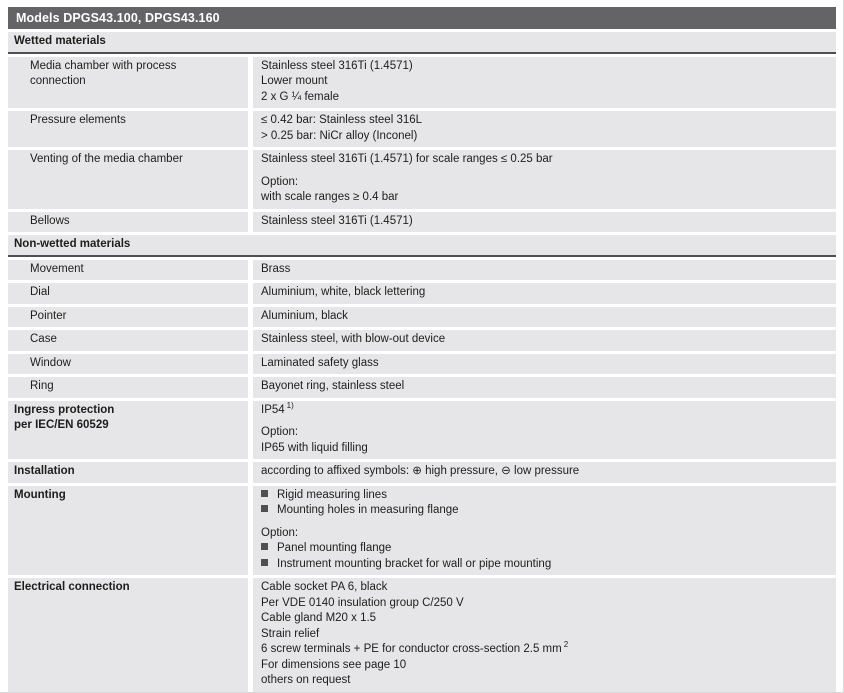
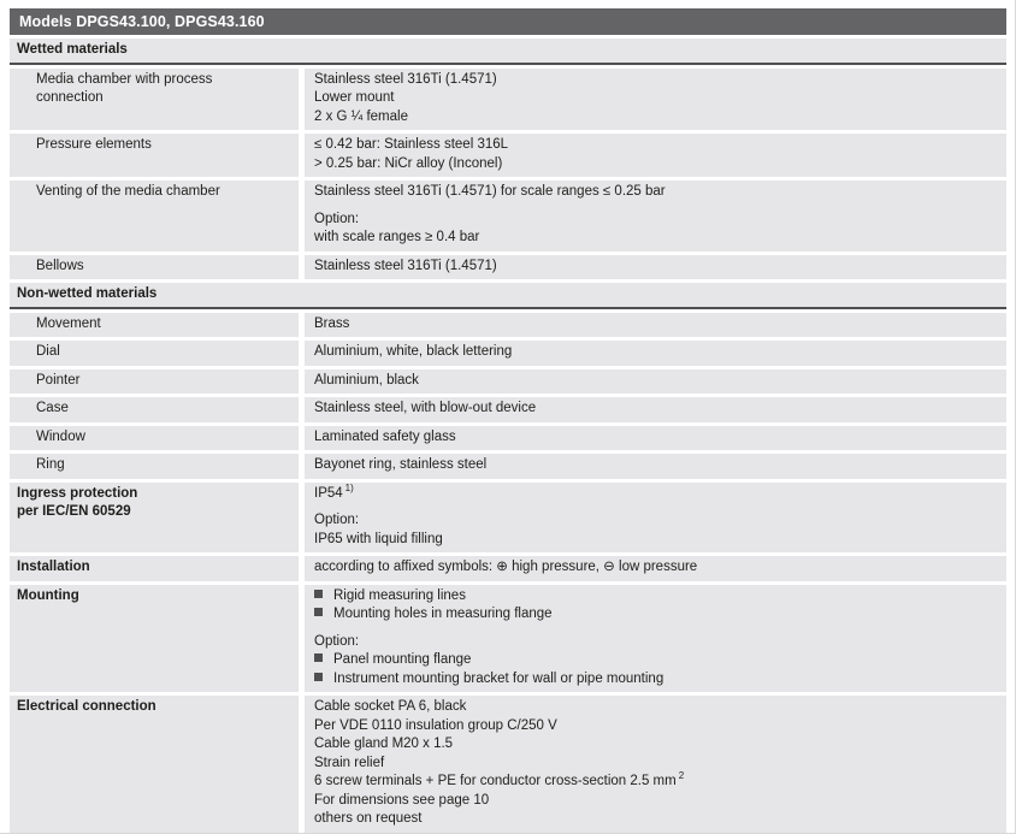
  Models DPGS43.100, DPGS43.160
  Wetted materials
  Media chamber with process
  connection
  Stainless steel 316Ti (1.4571)
  Lower mount
  2 x G ¼ female
  Pressure elements
  ≤ 0.42 bar: Stainless steel 316L
  > 0.25 bar: NiCr alloy (Inconel)
  Venting of the media chamber
  Stainless steel 316Ti (1.4571) for scale ranges ≤ 0.25 bar
  Option:
  with scale ranges ≥ 0.4 bar
  Bellows
  Stainless steel 316Ti (1.4571)
  Non-wetted materials
  Movement
  Brass
  Dial
  Aluminium, white, black lettering
  Pointer
  Aluminium, black
  Case
  Stainless steel, with blow-out device
  Window
  Laminated safety glass
  Ring
  Bayonet ring, stainless steel
  Ingress protection
  per IEC/EN 60529
  IP54 1)
  Option:
  IP65 with liquid filling
  Installation
  according to affixed symbols: ⊕ high pressure, ⊖ low pressure
  Mounting
  Rigid measuring lines
  Mounting holes in measuring flange
  Option:
  Panel mounting flange
  Instrument mounting bracket for wall or pipe mounting
  Electrical connection
  Cable socket PA 6, black
- Per VDE 0140 insulation group C/250 V
+ Per VDE 0110 insulation group C/250 V
  Cable gland M20 x 1.5
  Strain relief
  6 screw terminals + PE for conductor cross-section 2.5 mm 2
  For dimensions see page 10
  others on request
